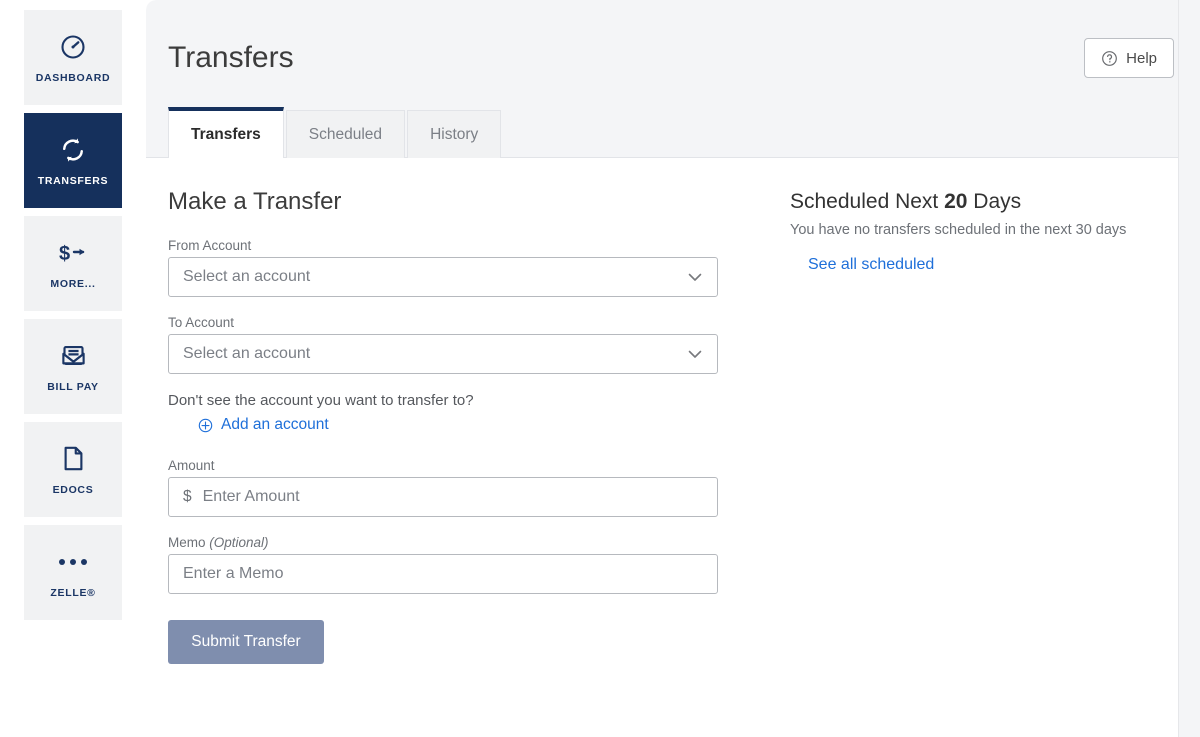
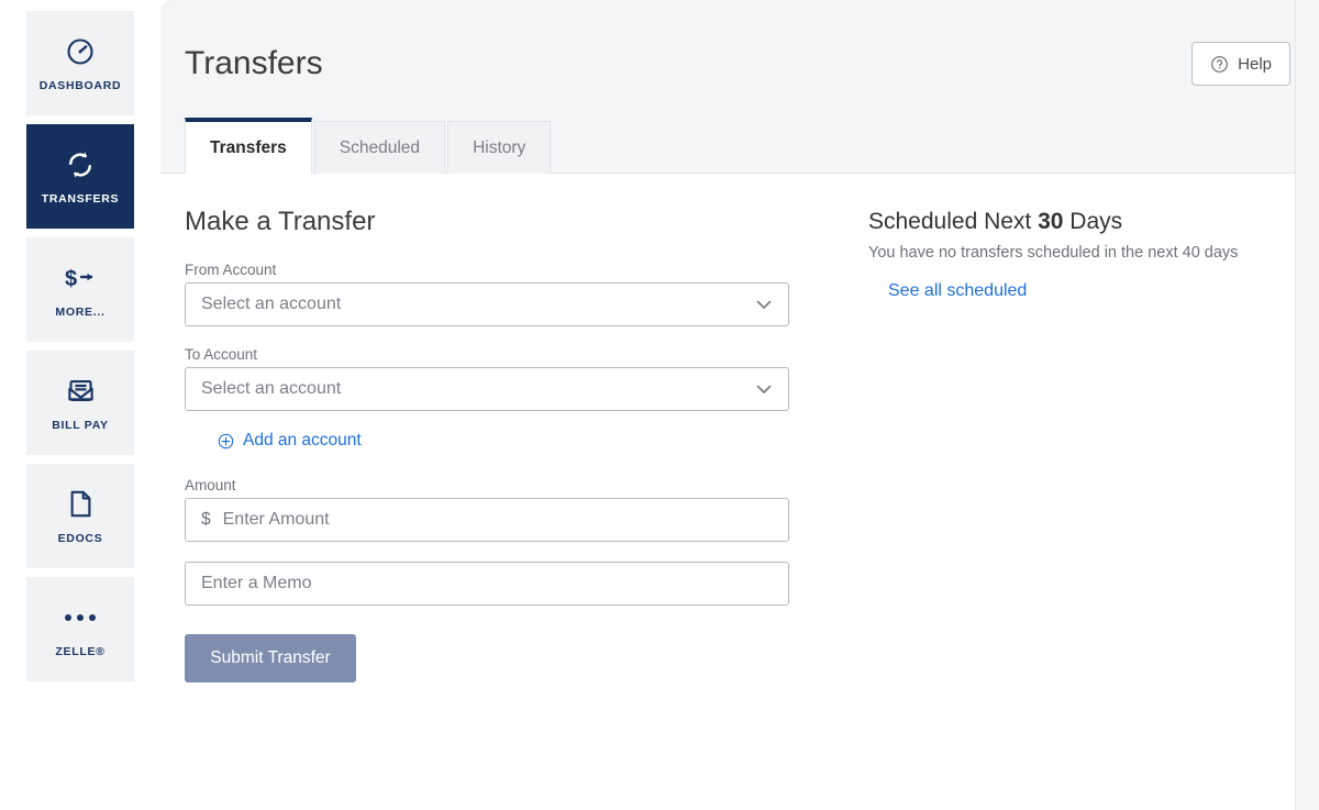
  DASHBOARD
  TRANSFERS
  $
  MORE...
  BILL PAY
  EDOCS
  ZELLE®
  Transfers
  Help
  Transfers
  Scheduled
  History
  Make a Transfer
  From Account
  Select an account
  To Account
  Select an account
- Don't see the account you want to transfer to?
  Add an account
  Amount
  $
  Enter Amount
- Memo (Optional)
  Enter a Memo
  Submit Transfer
- Scheduled Next 20 Days
+ Scheduled Next 30 Days
- You have no transfers scheduled in the next 30 days
+ You have no transfers scheduled in the next 40 days
  See all scheduled
